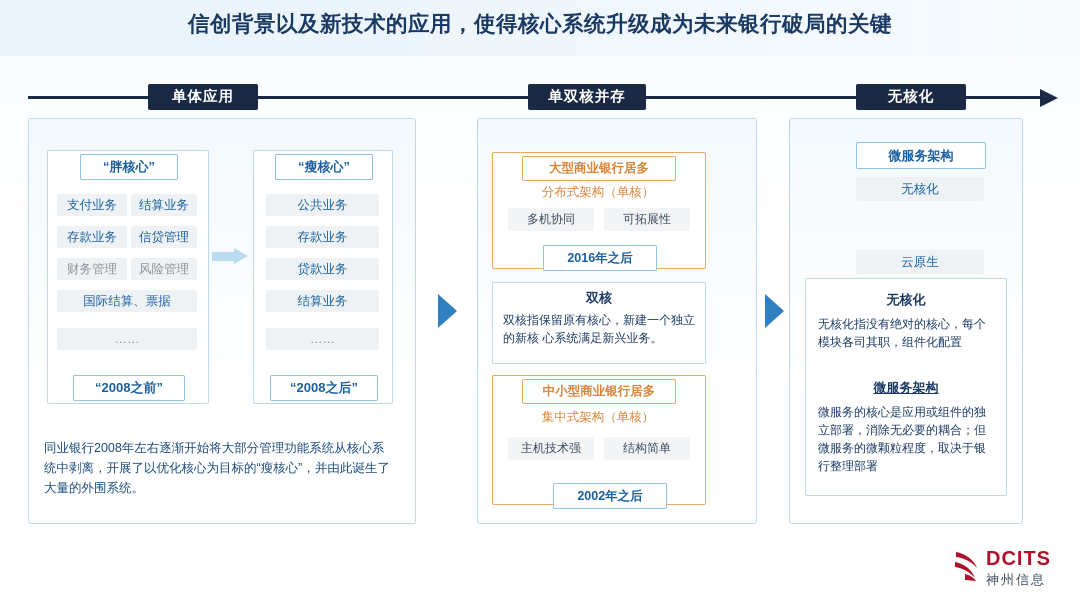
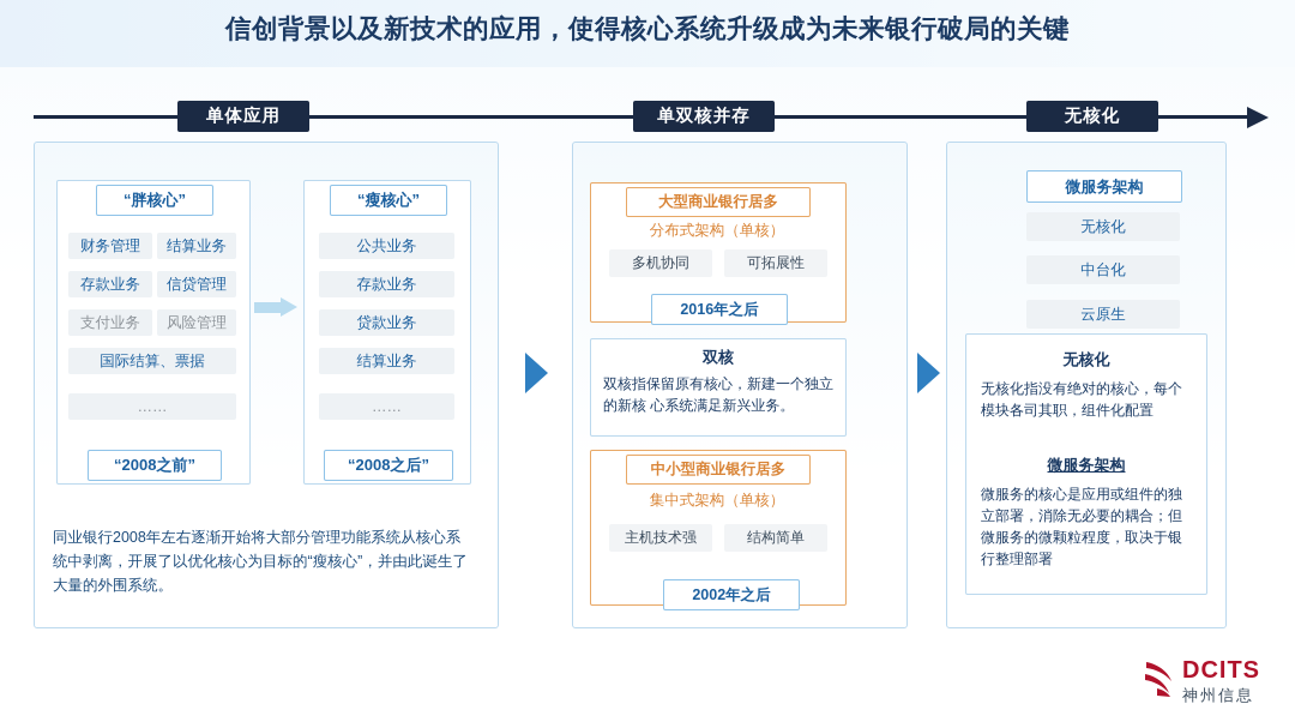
  信创背景以及新技术的应用，使得核心系统升级成为未来银行破局的关键
  单体应用
  单双核并存
  无核化
  “胖核心”
  “瘦核心”
- 支付业务
+ 财务管理
  结算业务
  存款业务
  信贷管理
- 财务管理
+ 支付业务
  风险管理
  国际结算、票据
  ……
  “2008之前”
  公共业务
  存款业务
  贷款业务
  结算业务
  ……
  “2008之后”
  同业银行2008年左右逐渐开始将大部分管理功能系统从核心系统中剥离，开展了以优化核心为目标的“瘦核心”，并由此诞生了大量的外围系统。
  大型商业银行居多
  分布式架构（单核）
  多机协同
  可拓展性
  2016年之后
  双核
  双核指保留原有核心，新建一个独立的新核 心系统满足新兴业务。
  中小型商业银行居多
  集中式架构（单核）
  主机技术强
  结构简单
  2002年之后
  微服务架构
  无核化
+ 中台化
  云原生
  无核化
  无核化指没有绝对的核心，每个模块各司其职，组件化配置
  微服务架构
  微服务的核心是应用或组件的独立部署，消除无必要的耦合；但微服务的微颗粒程度，取决于银行整理部署
  DCITS
  神州信息
